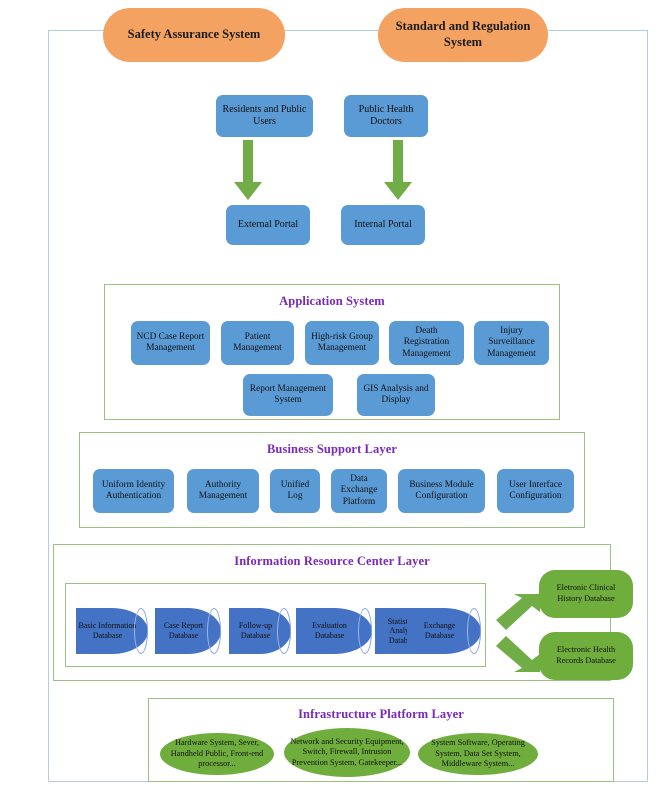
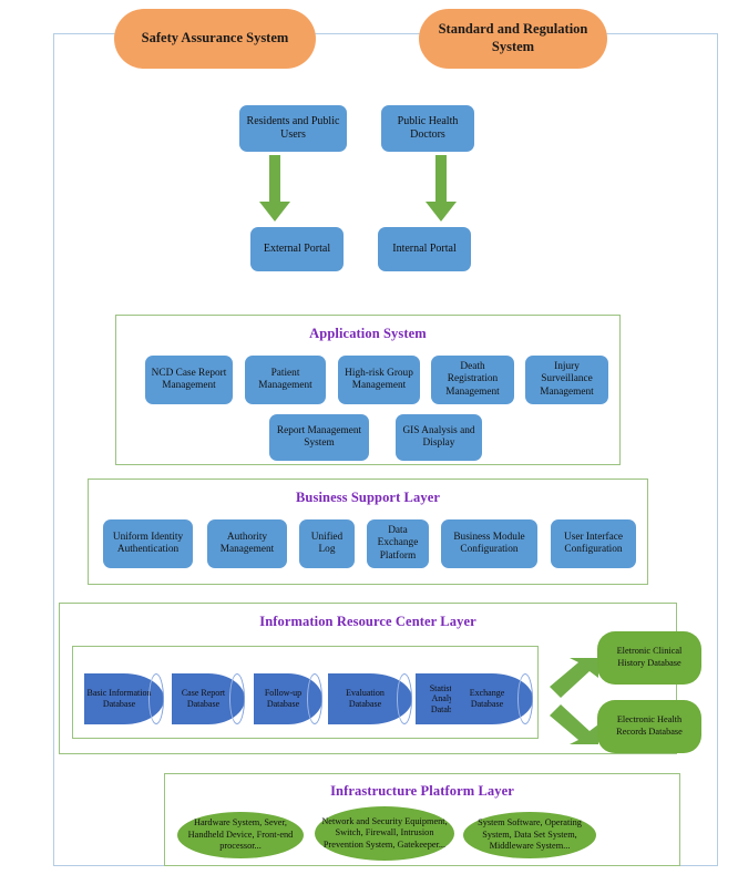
  Safety Assurance System
  Standard and Regulation System
  Residents and Public Users
  Public Health Doctors
  External Portal
  Internal Portal
  Application System
  NCD Case Report Management
  Patient Management
  High-risk Group Management
  Death Registration Management
  Injury Surveillance Management
  Report Management System
  GIS Analysis and Display
  Business Support Layer
  Uniform Identity Authentication
  Authority Management
  Unified Log
  Data Exchange Platform
  Business Module Configuration
  User Interface Configuration
  Information Resource Center Layer
  Basic Informatio Database
  Case Report Database
  Follow-up Database
  Evaluation Database
  Exchange Database
  Eletronic Clinical History Database
  Electronic Health Records Database
  Infrastructure Platform Layer
- Hardware System, Sever, Handheld Public, Front-end processor...
+ Hardware System, Sever, Handheld Device, Front-end processor...
  Network and Security Equipment, Switch, Firewall, Intrusion Prevention System, Gatekeeper...
  System Software, Operating System, Data Set System, Middleware System...
